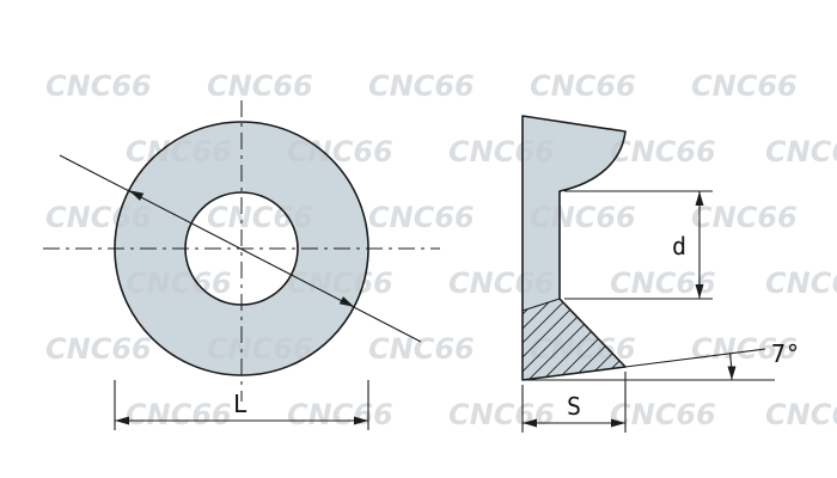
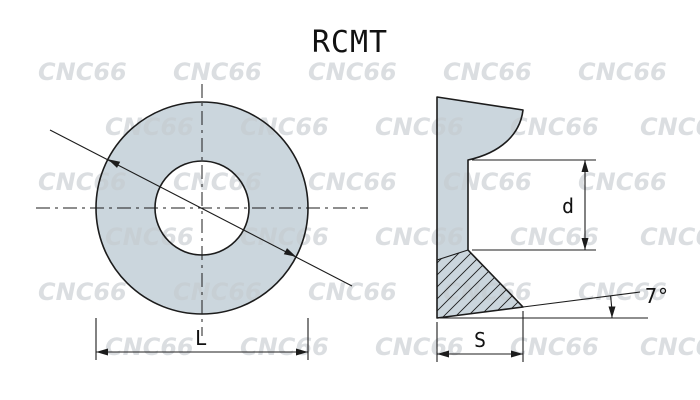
  CNC66
  CNC66
  CNC66
  CNC66
  CNC66
  CC66
  CNC66
  CNC66
  CNC66
  CNC66
  CNC66
  CNC66
  CNC66
  CNC66
  CNC66
  CNC6
  CNC66
  CNC66
  CNC66
  CNC66
  CNC66
  CNC66
  CNC66
  CNC66
  CNC66
  CNC66
  CNC66
  L
  d
  7°
  S
+ RCMT
